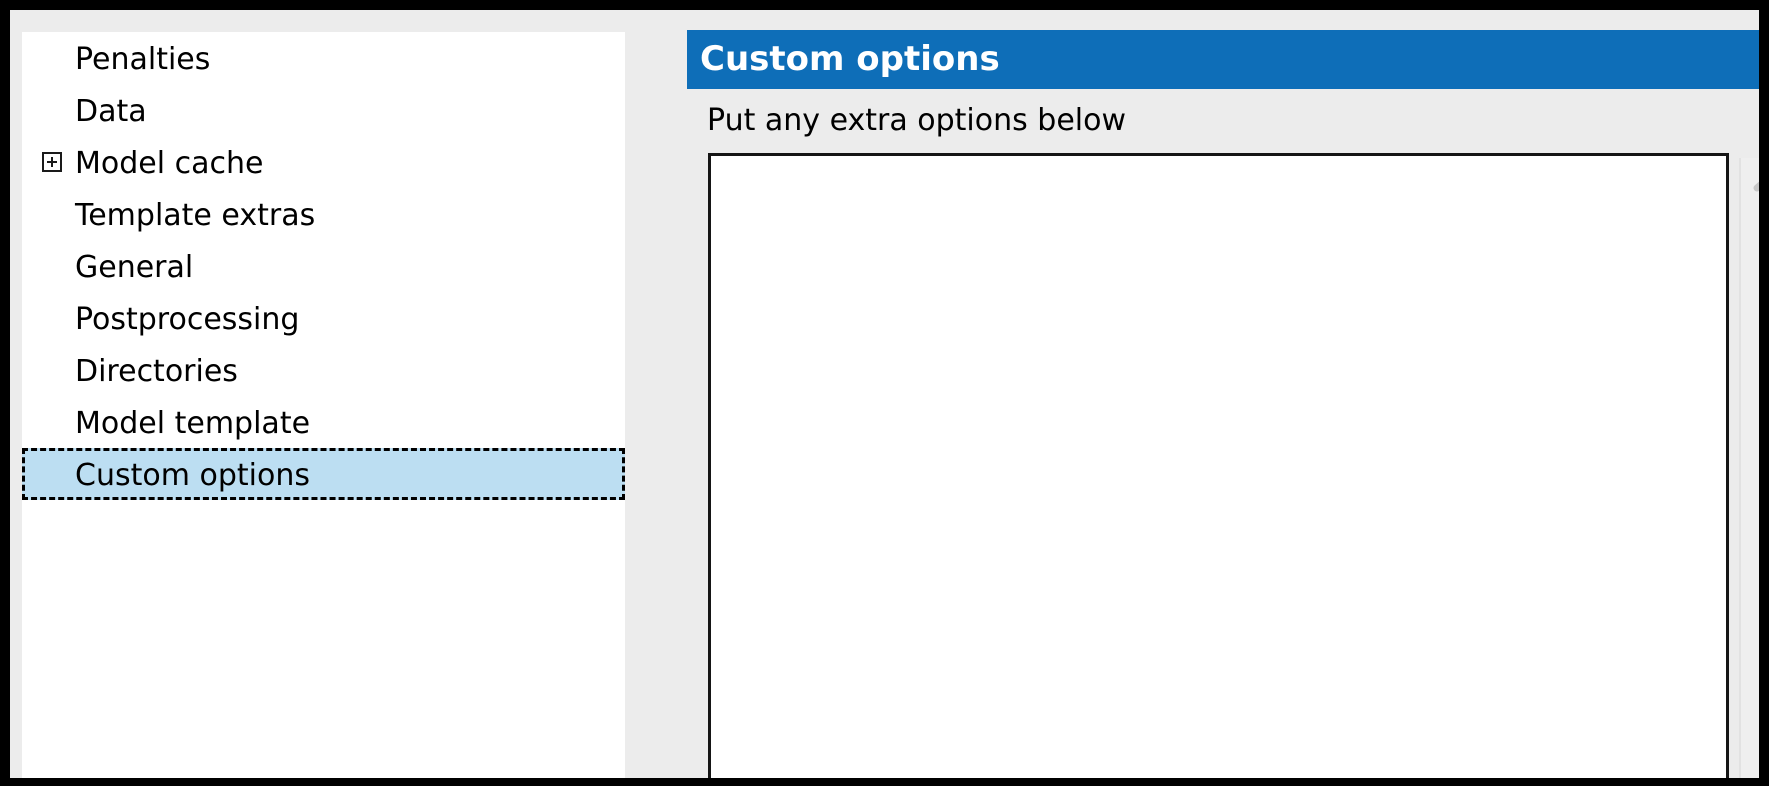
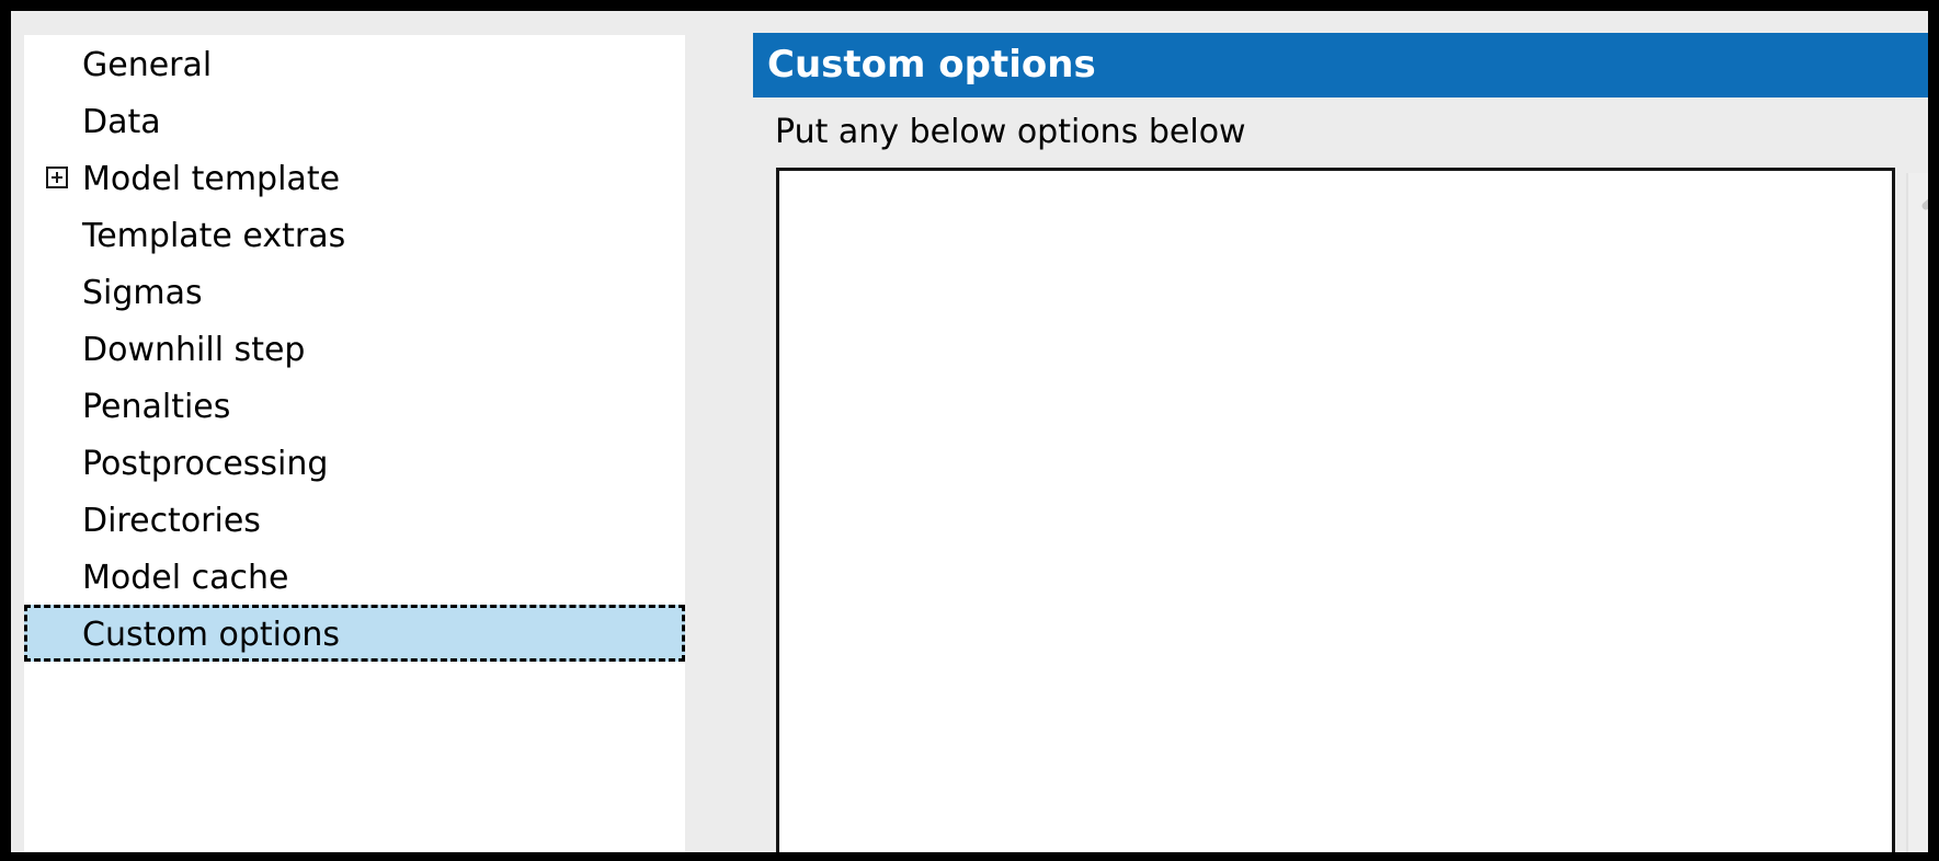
- Penalties
+ General
  Data
- Model cache
+ Model template
  Template extras
+ Sigmas
+ Downhill step
- General
+ Penalties
  Postprocessing
  Directories
- Model template
+ Model cache
  Custom options
  Custom options
- Put any extra options below
+ Put any below options below
